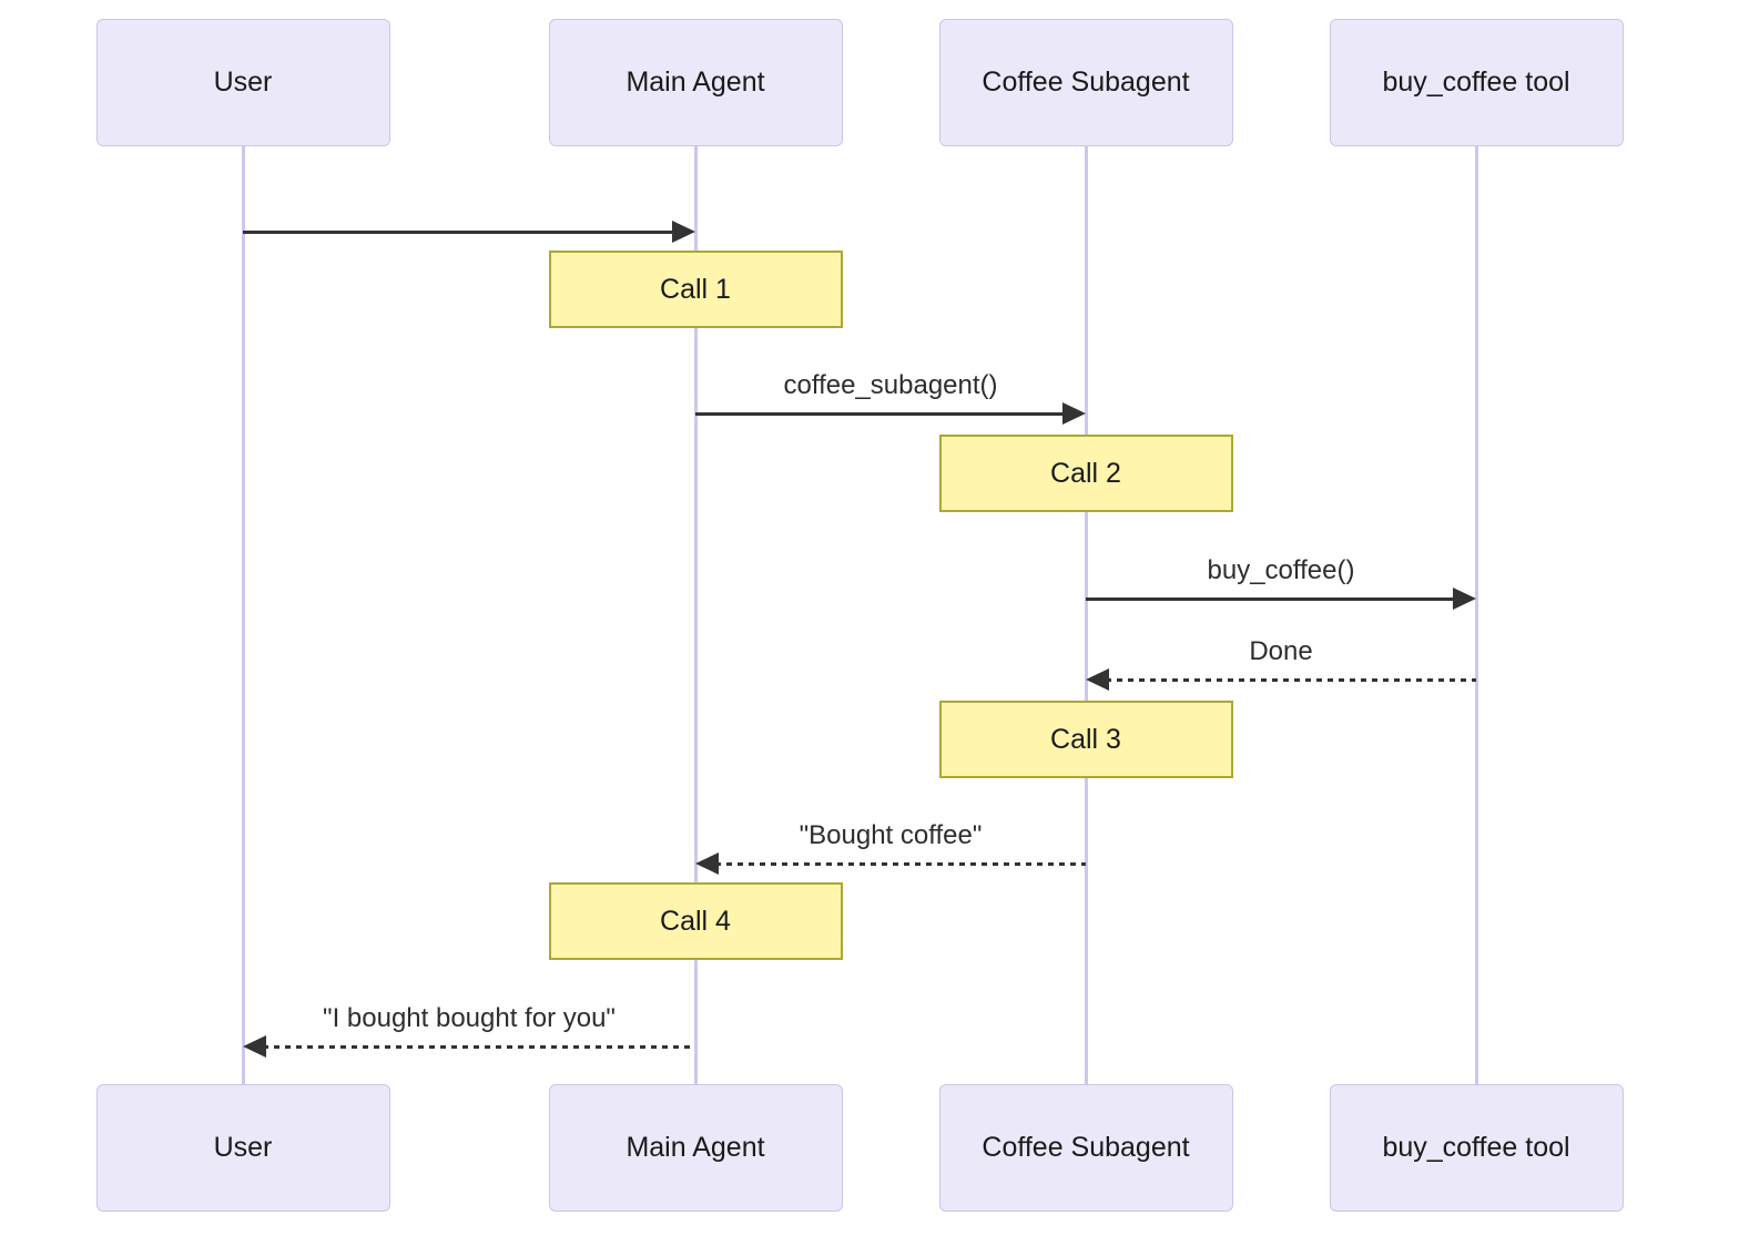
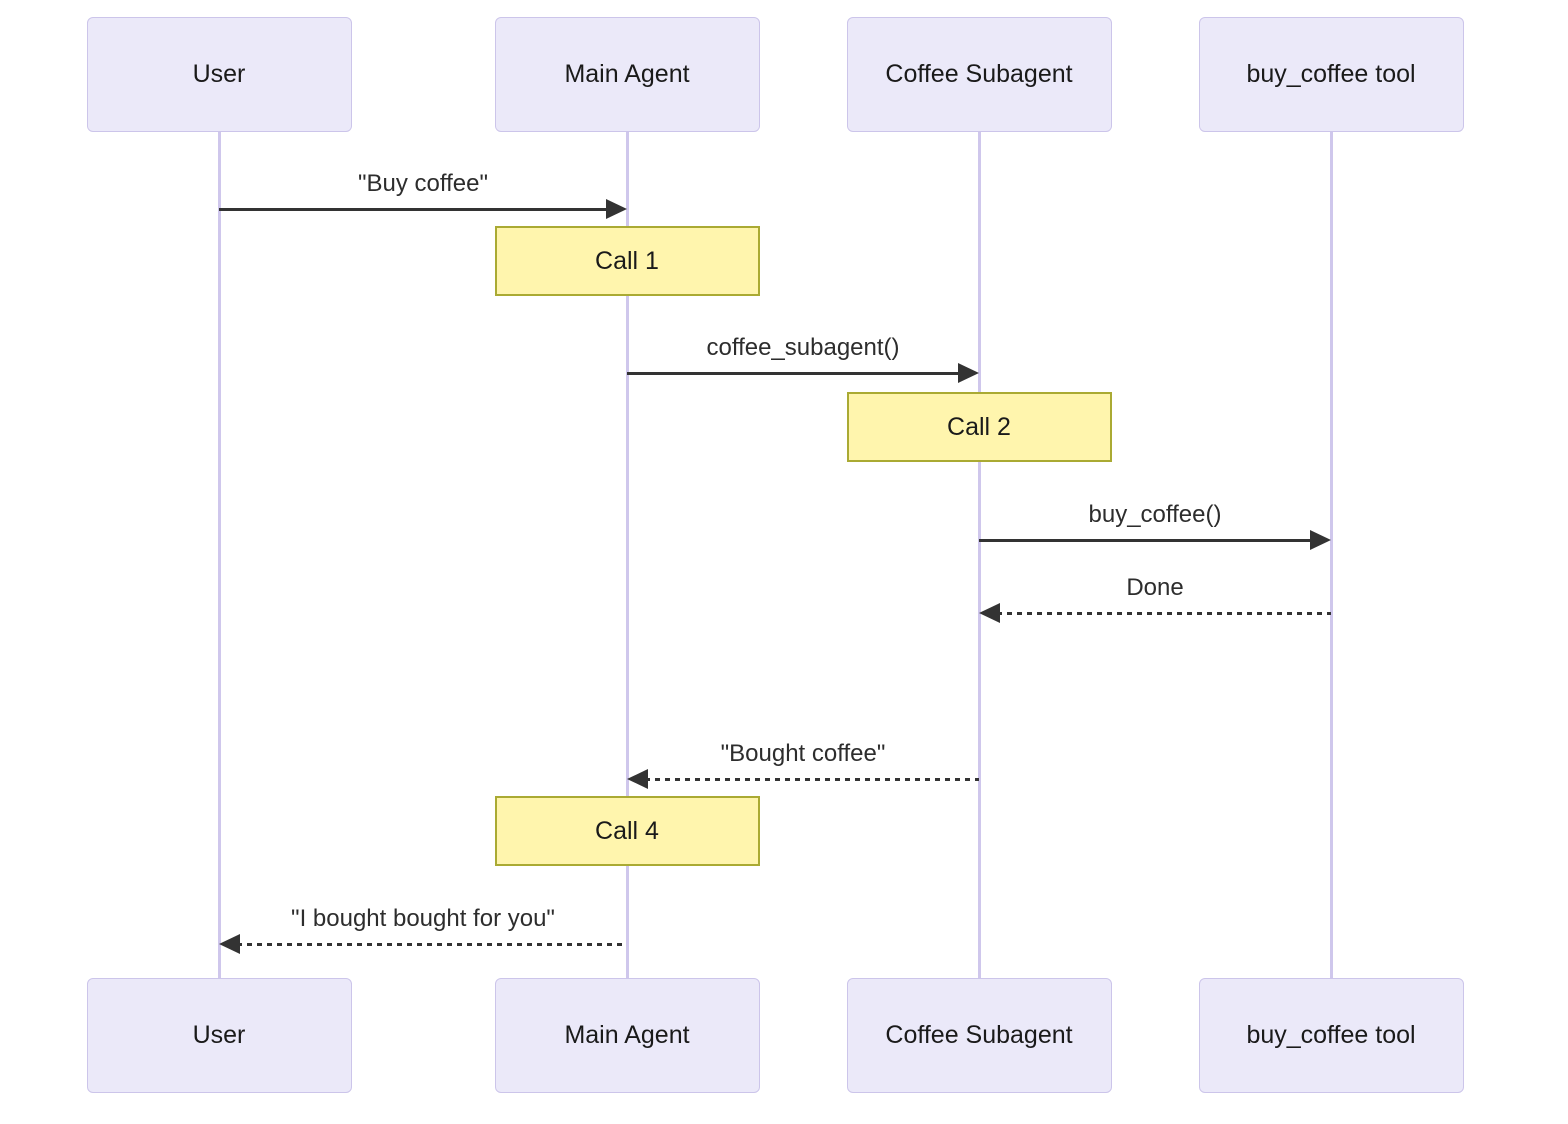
  User
  User
  Main Agent
  Main Agent
  Coffee Subagent
  Coffee Subagent
  buy_coffee tool
  buy_coffee tool
+ "Buy coffee"
  coffee_subagent()
  buy_coffee()
  Done
  "Bought coffee"
  "I bought bought for you"
  Call 1
  Call 2
- Call 3
  Call 4
